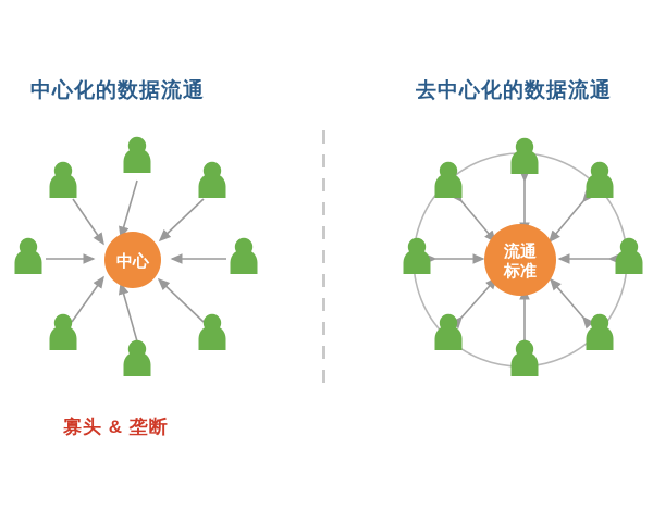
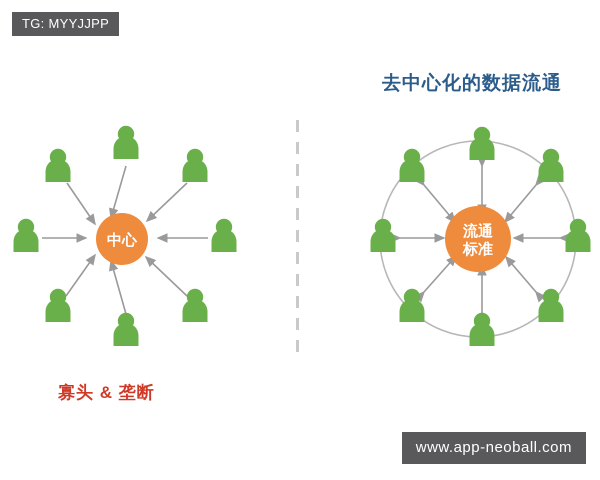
- 中心化的数据流通
  去中心化的数据流通
  寡头 & 垄断
  中心
  流通
  标准
+ TG: MYYJJPP
+ www.app-neoball.com
